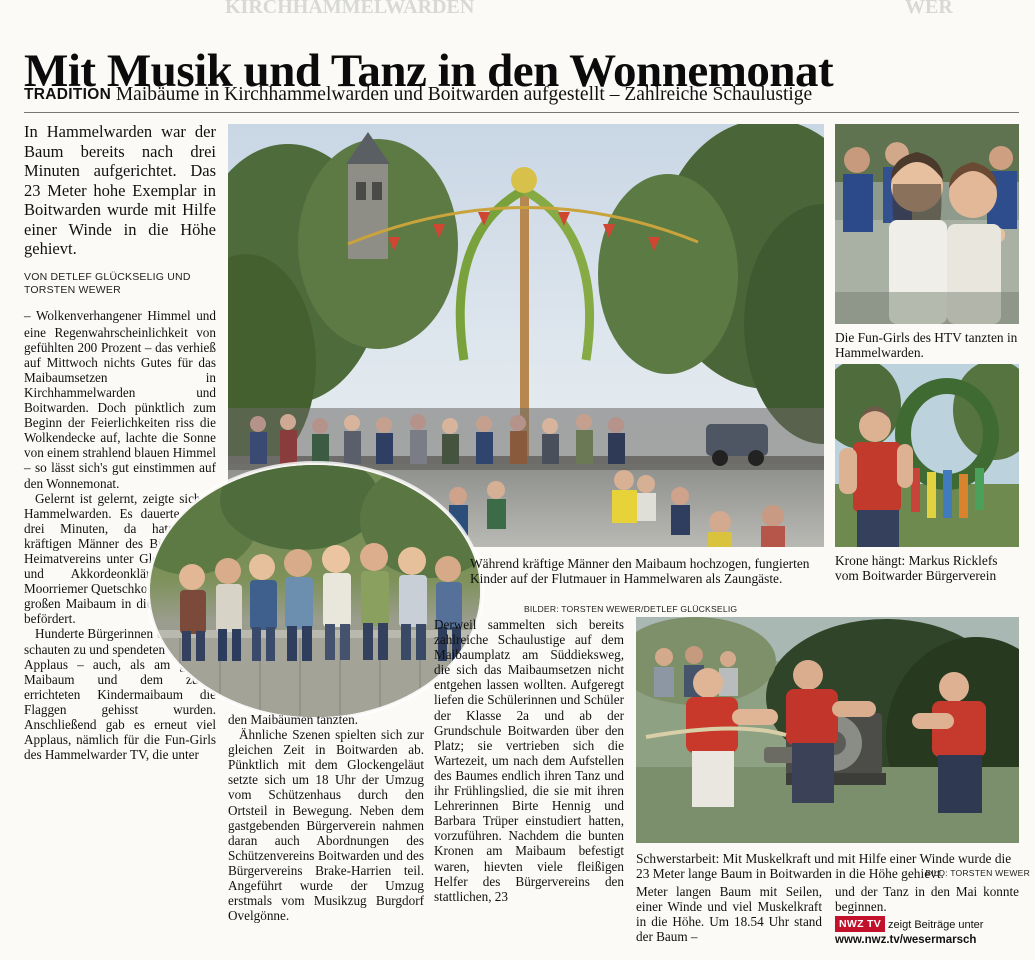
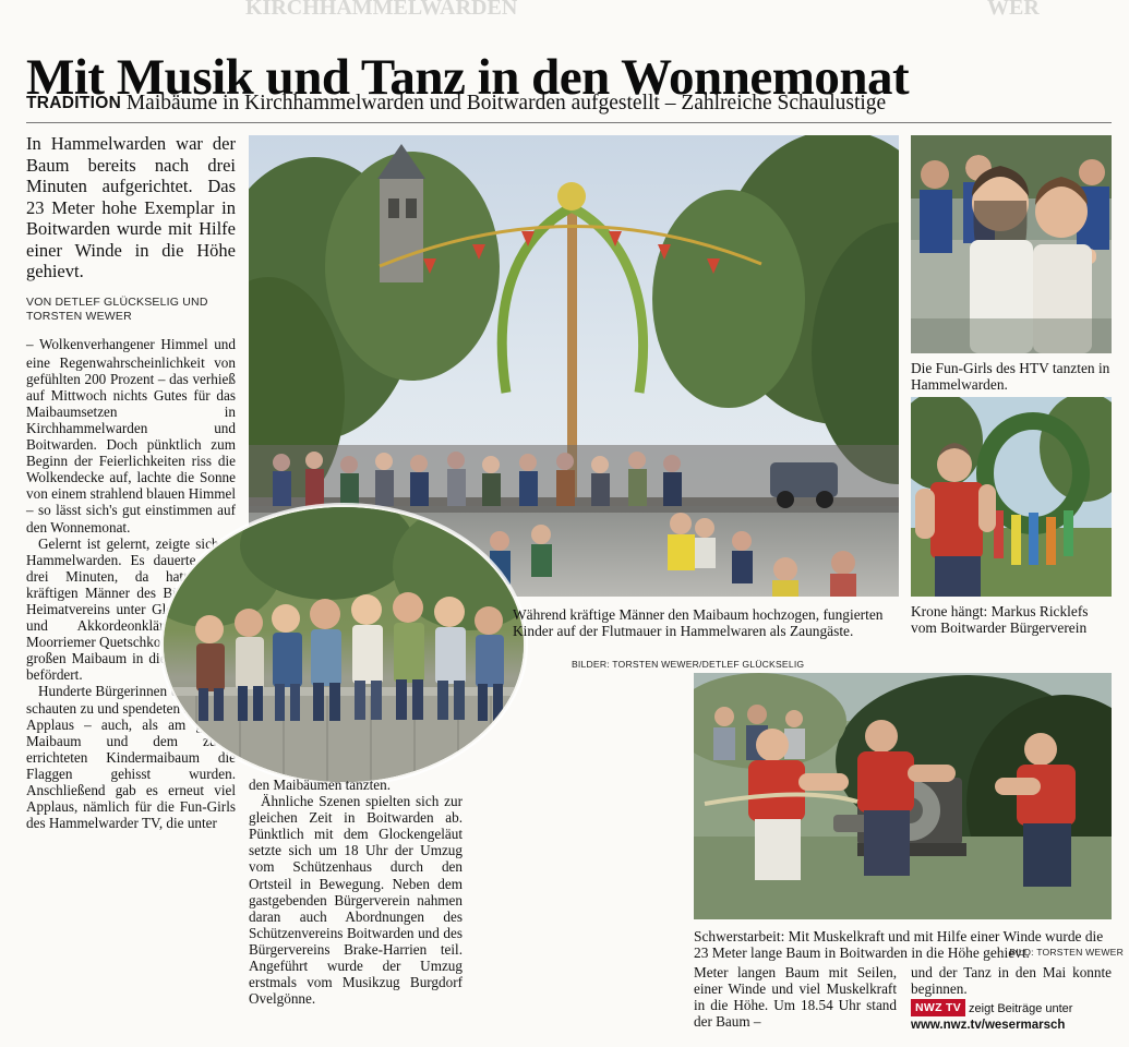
  KIRCHHAMMELWARDEN
  WER
  Mit Musik und Tanz in den Wonnemonat
  TRADITION Maibäume in Kirchhammelwarden und Boitwarden aufgestellt – Zahlreiche Schaulustige
  In Hammelwarden war der Baum bereits nach drei Minuten aufgerichtet. Das 23 Meter hohe Exemplar in Boitwarden wurde mit Hilfe einer Winde in die Höhe gehievt.
  VON DETLEF GLÜCKSELIG UND TORSTEN WEWER
  – Wolkenverhangener Himmel und eine Regenwahrscheinlichkeit von gefühlten 200 Prozent – das verhieß auf Mittwoch nichts Gutes für das Maibaumsetzen in Kirchhammelwarden und Boitwarden. Doch pünktlich zum Beginn der Feierlichkeiten riss die Wolkendecke auf, lachte die Sonne von einem strahlend blauen Himmel – so lässt sich's gut einstimmen auf den Wonnemonat.
  Gelernt ist gelernt, zeigte sich Hammelwarden. Es dauerte drei Minuten, da hat kräftigen Männer des B Heimatvereins unter Gl und Akkordeonklä Moorriemer Quetschko großen Maibaum in di befördert.
  Hunderte Bürgerinnen schauten zu und spendeten Applaus – auch, als am Maibaum und dem z errichteten Kindermaibaum die Flaggen gehisst wurden. Anschließend gab es erneut viel Applaus, nämlich für die Fun-Girls des Hammelwarder TV, die unter
  Während kräftige Männer den Maibaum hochzogen, fungierten Kinder auf der Flutmauer in Hammelwaren als Zaungäste.
  BILDER: TORSTEN WEWER/DETLEF GLÜCKSELIG
  Die Fun-Girls des HTV tanzten in Hammelwarden.
  Krone hängt: Markus Ricklefs vom Boitwarder Bürgerverein
  den Maibäumen tanzten.
  Ähnliche Szenen spielten sich zur gleichen Zeit in Boitwarden ab. Pünktlich mit dem Glockengeläut setzte sich um 18 Uhr der Umzug vom Schützenhaus durch den Ortsteil in Bewegung. Neben dem gastgebenden Bürgerverein nahmen daran auch Abordnungen des Schützenvereins Boitwarden und des Bürgervereins Brake-Harrien teil. Angeführt wurde der Umzug erstmals vom Musikzug Burgdorf Ovelgönne.
- Derweil sammelten sich bereits zahlreiche Schaulustige auf dem Maibaumplatz am Süddieksweg, die sich das Maibaumsetzen nicht entgehen lassen wollten. Aufgeregt liefen die Schülerinnen und Schüler der Klasse 2a und ab der Grundschule Boitwarden über den Platz; sie vertrieben sich die Wartezeit, um nach dem Aufstellen des Baumes endlich ihren Tanz und ihr Frühlingslied, die sie mit ihren Lehrerinnen Birte Hennig und Barbara Trüper einstudiert hatten, vorzuführen. Nachdem die bunten Kronen am Maibaum befestigt waren, hievten viele fleißigen Helfer des Bürgervereins den stattlichen, 23
  Schwerstarbeit: Mit Muskelkraft und mit Hilfe einer Winde wurde die 23 Meter lange Baum in Boitwarden in die Höhe gehievt.
  BILD: TORSTEN WEWER
  Meter langen Baum mit Seilen, einer Winde und viel Muskelkraft in die Höhe. Um 18.54 Uhr stand der Baum –
  und der Tanz in den Mai konnte beginnen.
  NWZ TV zeigt Beiträge unter
  www.nwz.tv/wesermarsch
